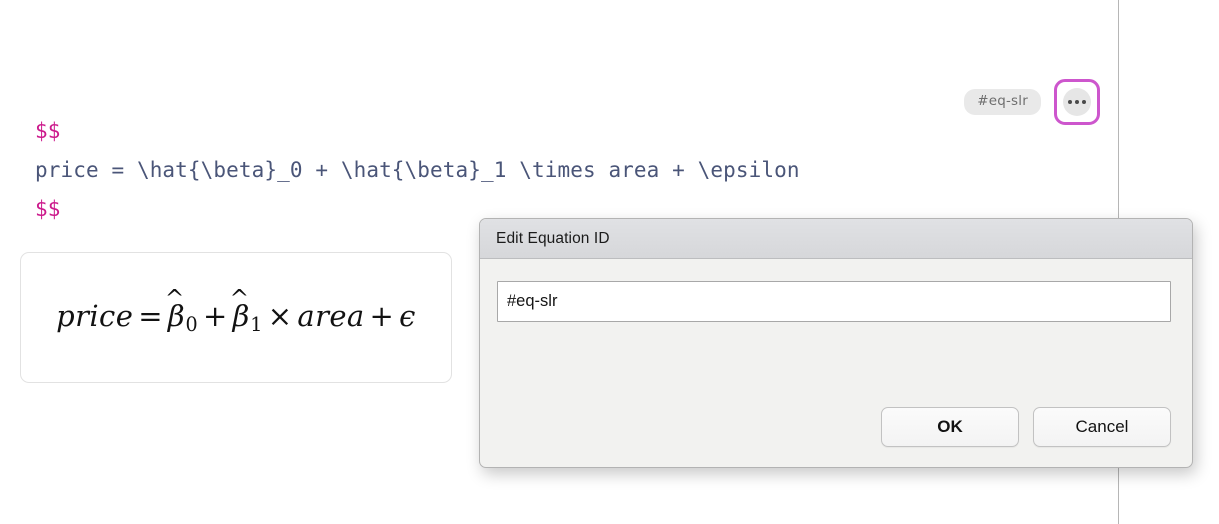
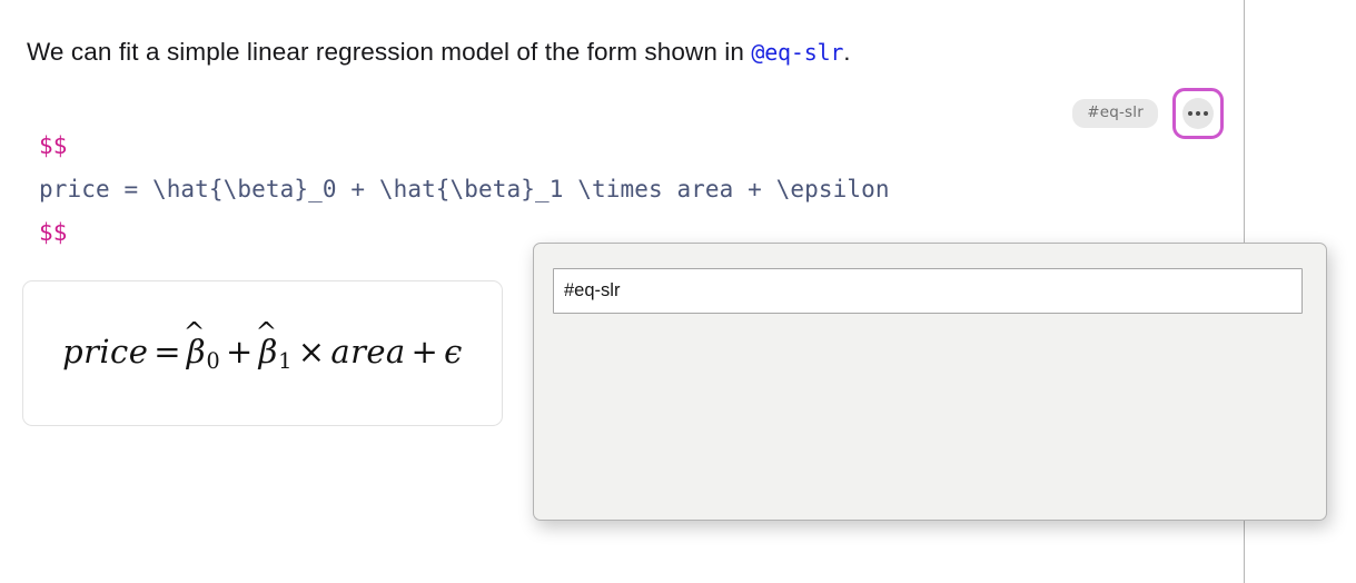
+ We can fit a simple linear regression model of the form shown in @eq-slr.
  #eq-slr
  $$ price = \hat{\beta}_0 + \hat{\beta}_1 \times area + \epsilon $$
  price =
  ^
  β0 +
  ^
  β1 × area + ϵ
- Edit Equation ID
  #eq-slr
- OK
- Cancel
